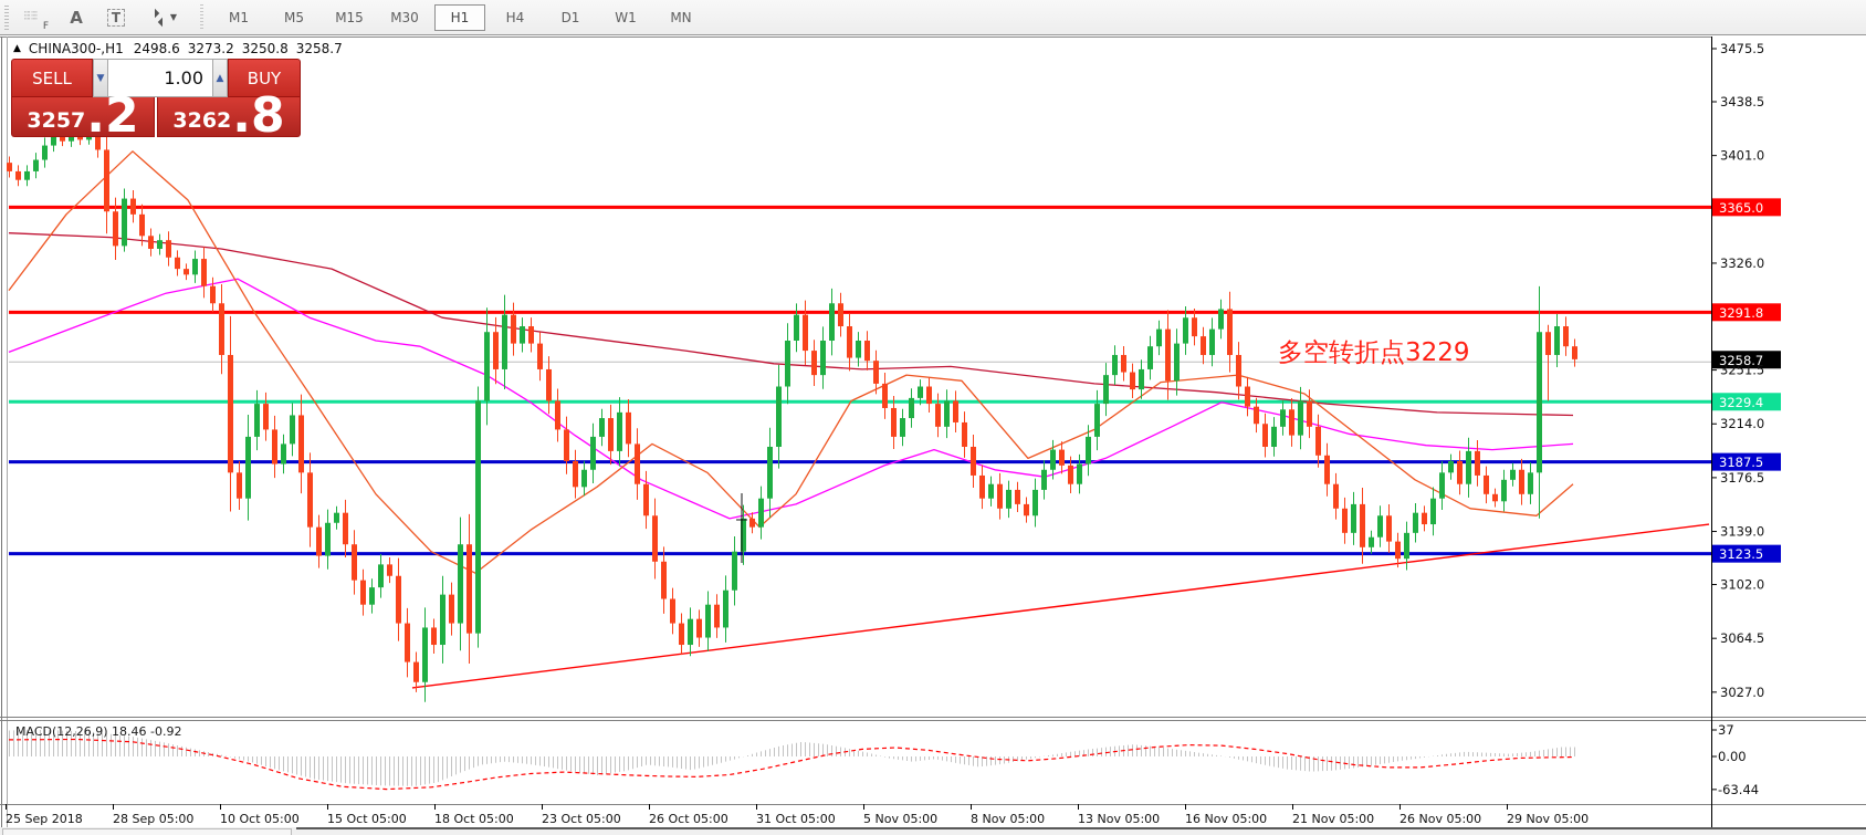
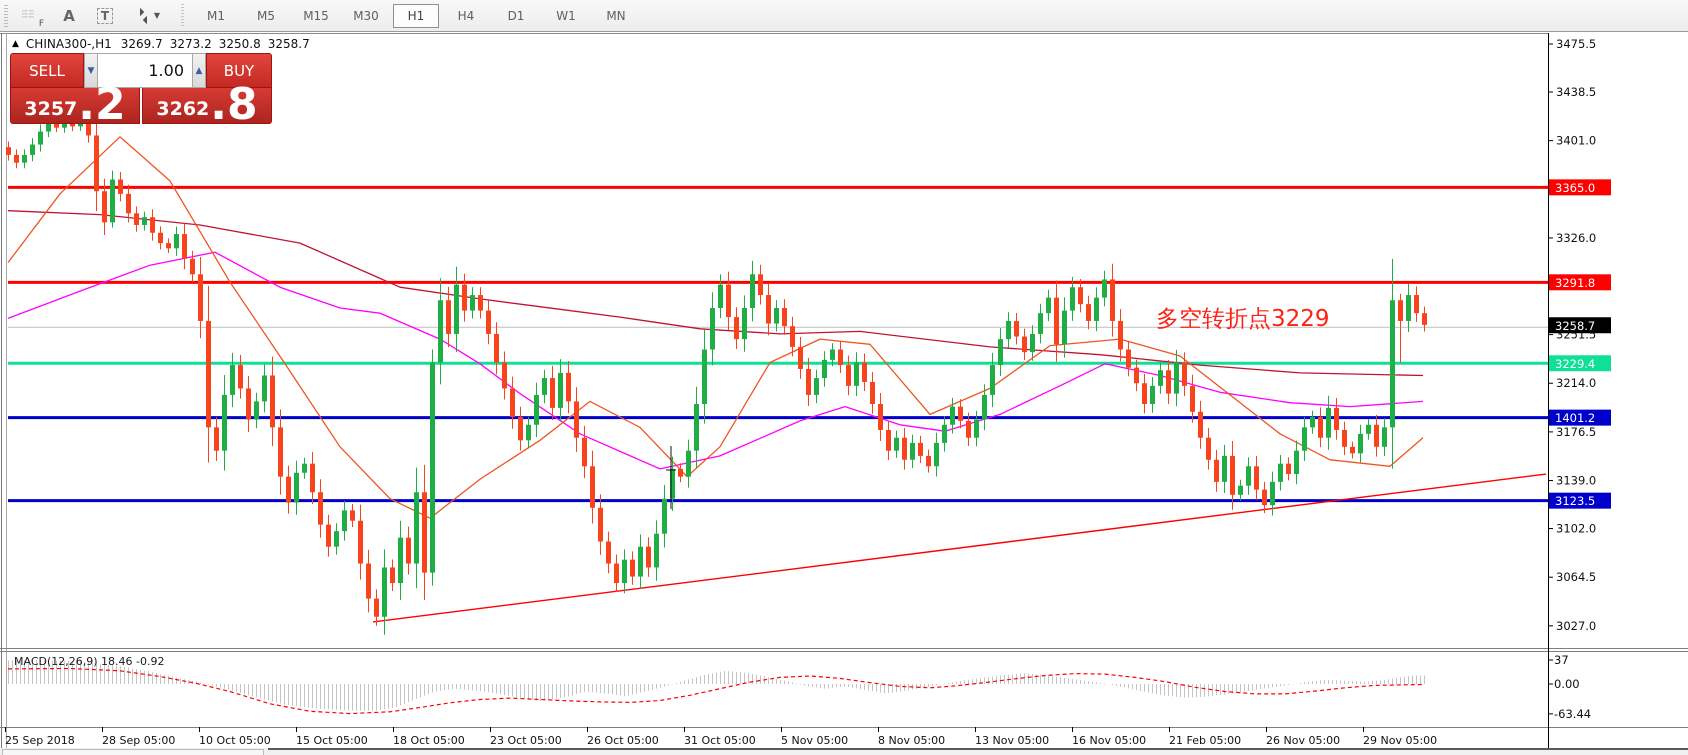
  ┈┈
  ┈┈
  F
  A
  T
  ▼
  M1
  M5
  M15
  M30
  H1
  H4
  D1
  W1
  MN
  3475.5
  3438.5
  3401.0
  3365.0
  3326.0
  3291.8
  3258.7
  3251.5
  3229.4
  3214.0
- 3187.5
+ 1401.2
  3176.5
  3139.0
  3123.5
  3102.0
  3064.5
  3027.0
  37
  0.00
  -63.44
  25 Sep 2018
  28 Sep 05:00
  10 Oct 05:00
  15 Oct 05:00
  18 Oct 05:00
  23 Oct 05:00
  26 Oct 05:00
  31 Oct 05:00
  5 Nov 05:00
  8 Nov 05:00
  13 Nov 05:00
  16 Nov 05:00
- 21 Nov 05:00
+ 21 Feb 05:00
  26 Nov 05:00
  29 Nov 05:00
  ▲
  CHINA300-,H1
- 2498.6
+ 3269.7
  3273.2
  3250.8
  3258.7
  SELL
  ▼
  1.00
  ▲
  BUY
  3257
  .2
  3262
  .8
  多空转折点3229
  MACD(12,26,9) 18.46 -0.92
